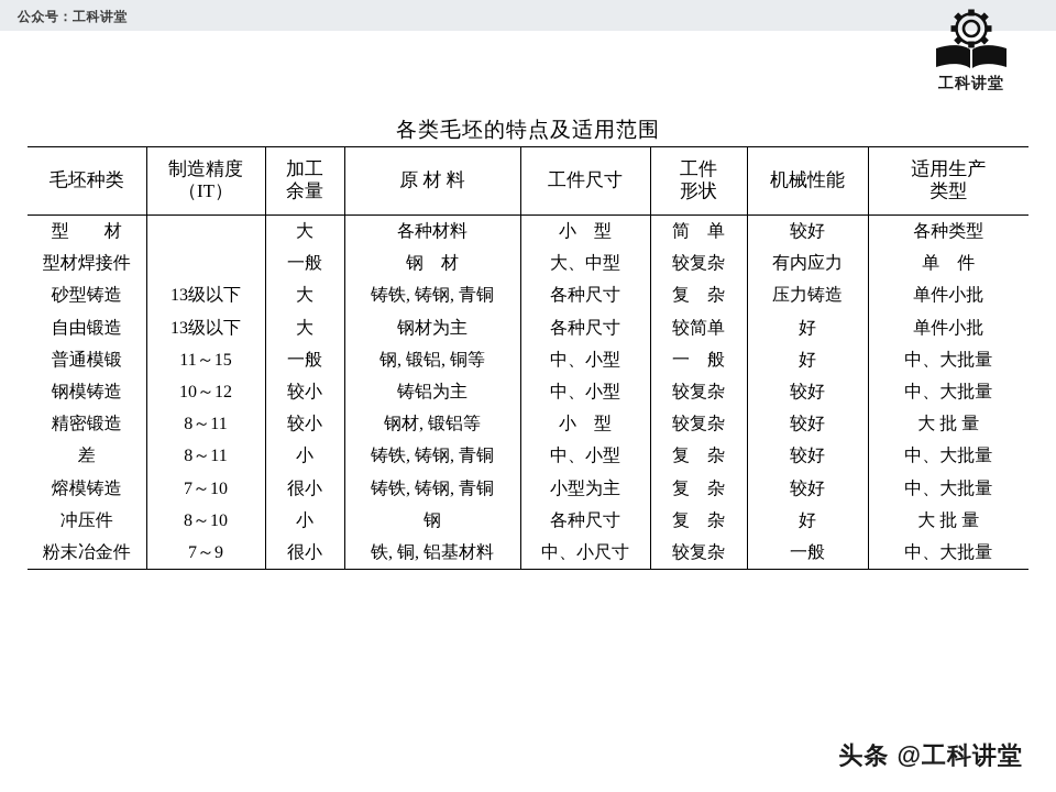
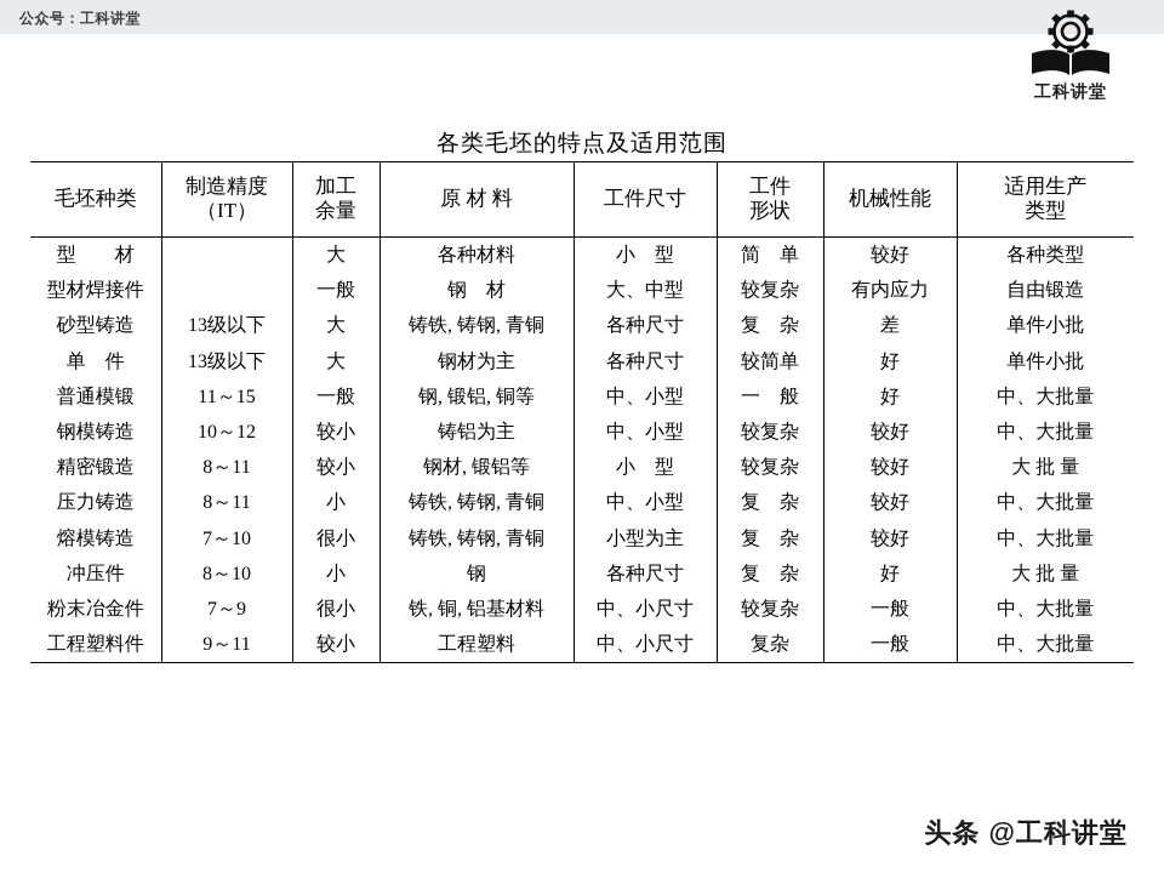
  公众号：工科讲堂
  工科讲堂
  各类毛坯的特点及适用范围
  毛坯种类	制造精度 （IT）	加工 余量	原 材 料	工件尺寸	工件 形状	机械性能	适用生产 类型
  型 材		大	各种材料	小 型	简 单	较好	各种类型
- 型材焊接件		一般	钢 材	大、中型	较复杂	有内应力	单 件
+ 型材焊接件		一般	钢 材	大、中型	较复杂	有内应力	自由锻造
- 砂型铸造	13级以下	大	铸铁, 铸钢, 青铜	各种尺寸	复 杂	压力铸造	单件小批
+ 砂型铸造	13级以下	大	铸铁, 铸钢, 青铜	各种尺寸	复 杂	差	单件小批
- 自由锻造	13级以下	大	钢材为主	各种尺寸	较简单	好	单件小批
+ 单 件	13级以下	大	钢材为主	各种尺寸	较简单	好	单件小批
  普通模锻	11～15	一般	钢, 锻铝, 铜等	中、小型	一 般	好	中、大批量
  钢模铸造	10～12	较小	铸铝为主	中、小型	较复杂	较好	中、大批量
  精密锻造	8～11	较小	钢材, 锻铝等	小 型	较复杂	较好	大 批 量
- 差	8～11	小	铸铁, 铸钢, 青铜	中、小型	复 杂	较好	中、大批量
+ 压力铸造	8～11	小	铸铁, 铸钢, 青铜	中、小型	复 杂	较好	中、大批量
  熔模铸造	7～10	很小	铸铁, 铸钢, 青铜	小型为主	复 杂	较好	中、大批量
  冲压件	8～10	小	钢	各种尺寸	复 杂	好	大 批 量
  粉末冶金件	7～9	很小	铁, 铜, 铝基材料	中、小尺寸	较复杂	一般	中、大批量
+ 工程塑料件	9～11	较小	工程塑料	中、小尺寸	复杂	一般	中、大批量
  头条 @工科讲堂
